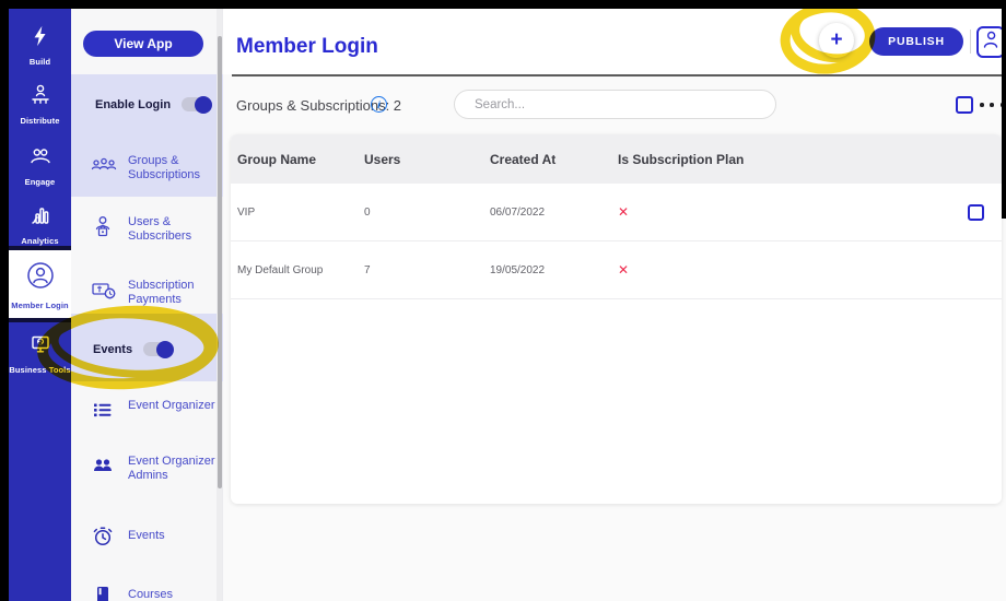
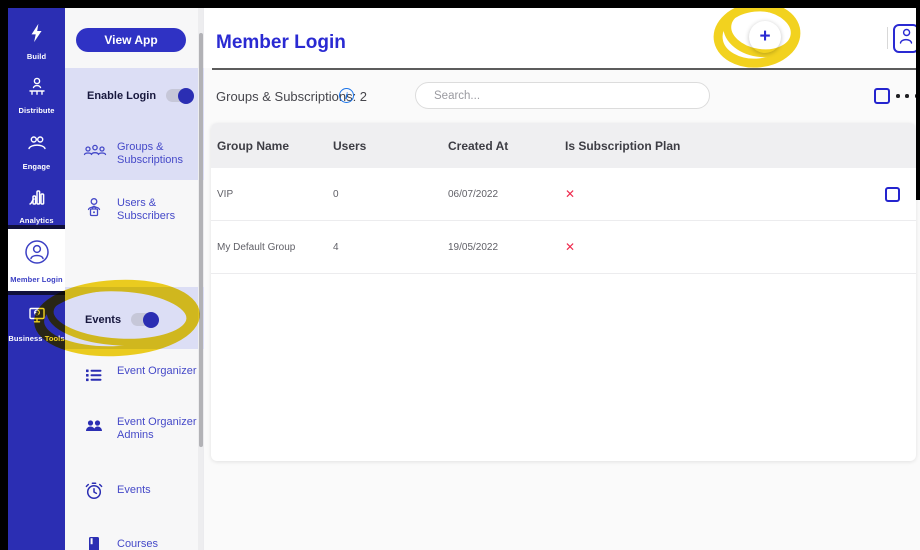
  Build
  Distribute
  Engage
  Analytics
  Member Login
  View App
  Enable Login
  Groups & Subscriptions
  Users & Subscribers
- Subscription Payments
  Events
  Event Organizer
  Event Organizer Admins
  Events
  Courses
  Member Login
  +
- PUBLISH
  Groups & Subscriptions: 2
  i
  Search...
  Group Name
  Users
  Created At
  Is Subscription Plan
  VIP
  0
  06/07/2022
  ✕
  My Default Group
- 7
+ 4
  19/05/2022
  ✕
